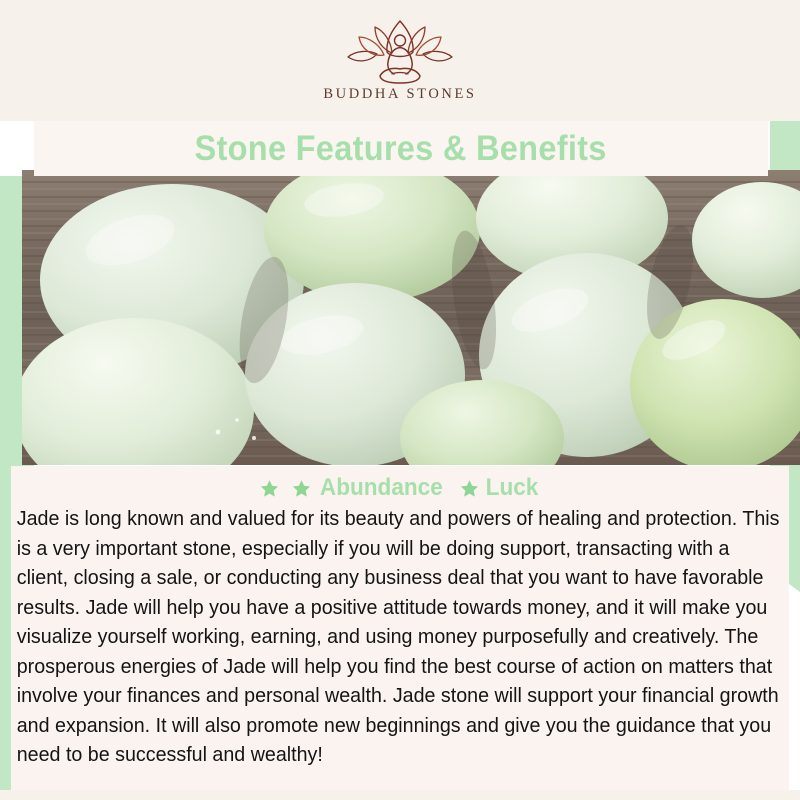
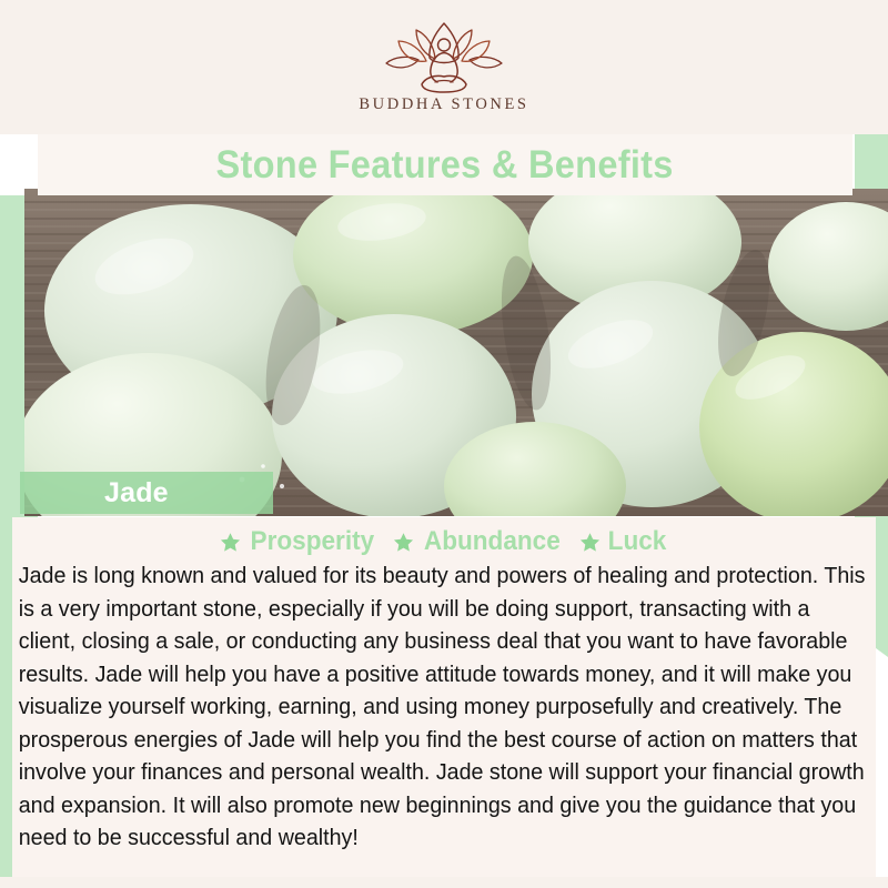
  BUDDHA STONES
  Stone Features & Benefits
+ Jade
+ Prosperity
  Abundance
  Luck
  Jade is long known and valued for its beauty and powers of healing and protection. This is a very important stone, especially if you will be doing support, transacting with a client, closing a sale, or conducting any business deal that you want to have favorable results. Jade will help you have a positive attitude towards money, and it will make you visualize yourself working, earning, and using money purposefully and creatively. The prosperous energies of Jade will help you find the best course of action on matters that involve your finances and personal wealth. Jade stone will support your financial growth and expansion. It will also promote new beginnings and give you the guidance that you need to be successful and wealthy!
